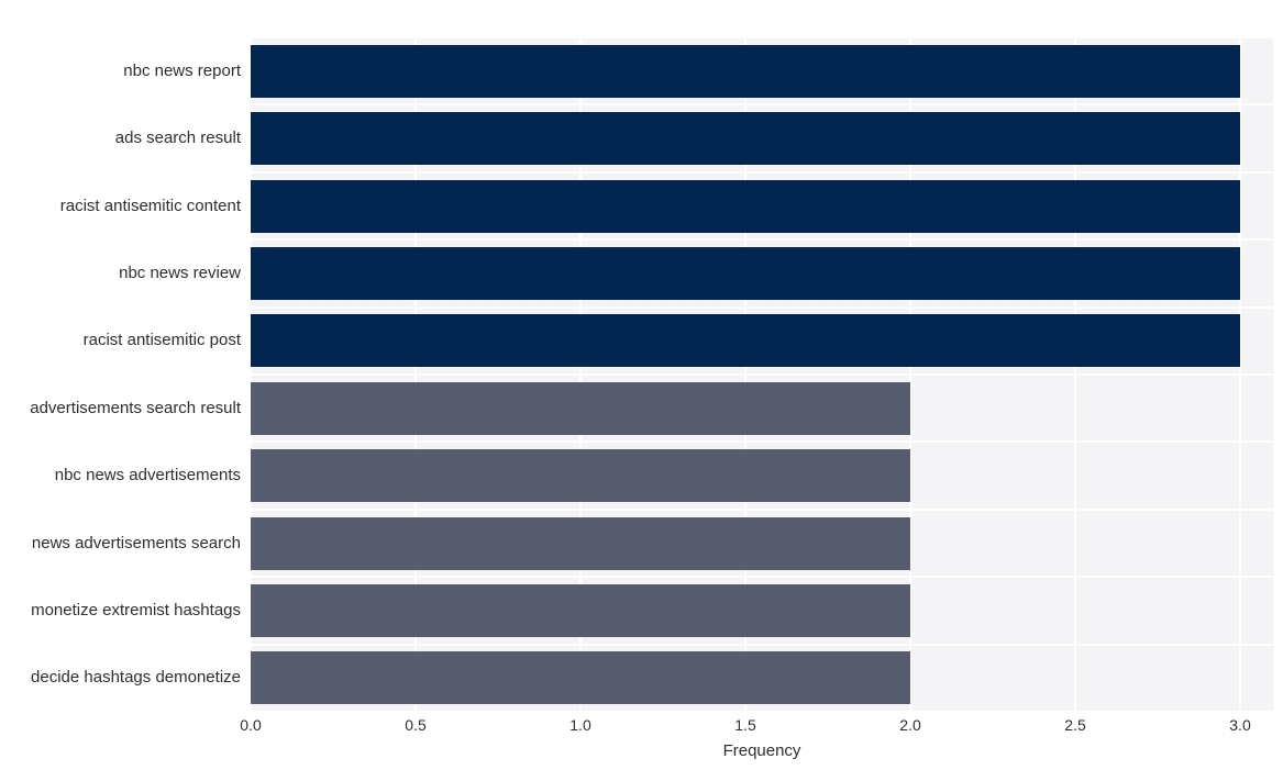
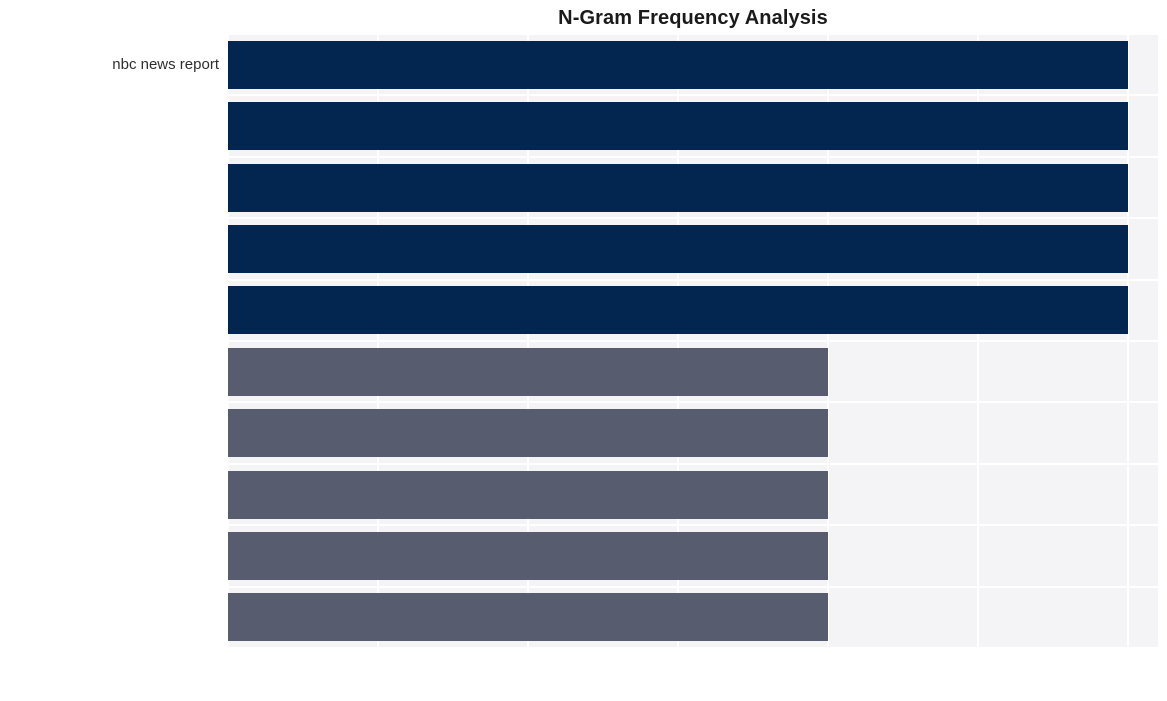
+ N-Gram Frequency Analysis
  nbc news report
- ads search result
- racist antisemitic content
- nbc news review
- racist antisemitic post
- advertisements search result
- nbc news advertisements
- news advertisements search
- monetize extremist hashtags
- decide hashtags demonetize
- 0.0
- 0.5
- 1.0
- 1.5
- 2.0
- 2.5
- 3.0
- Frequency
